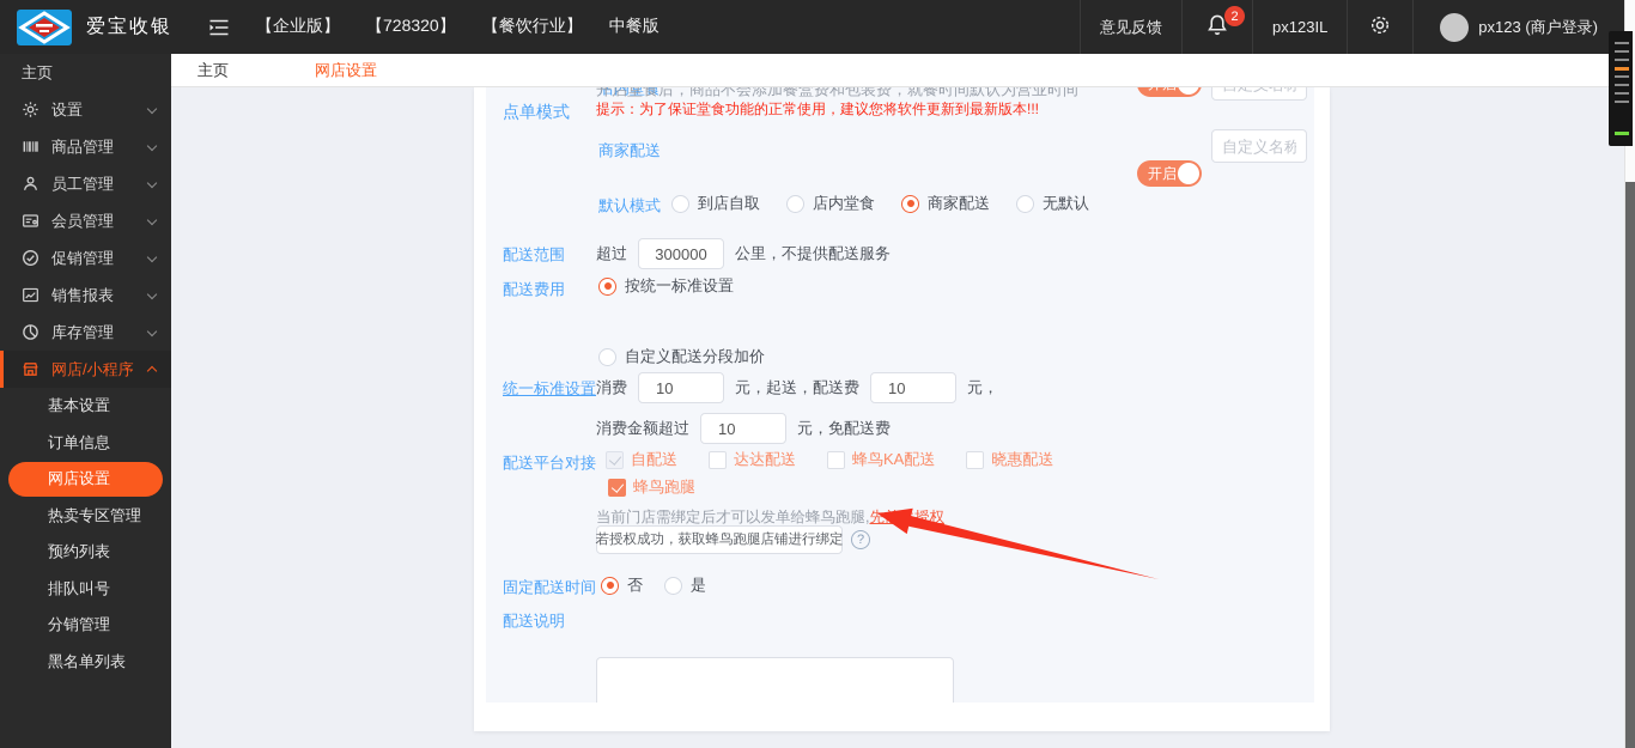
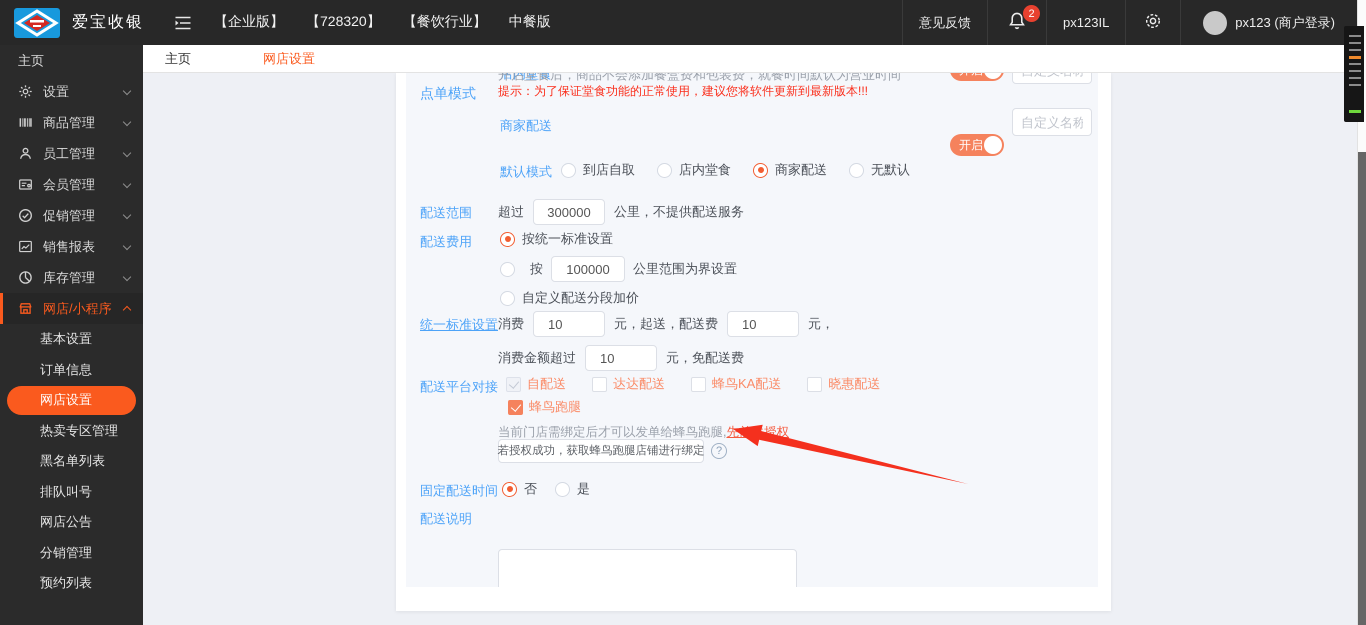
  爱宝收银
  【企业版】
  【728320】
  【餐饮行业】
  中餐版
  意见反馈
  2
  px123IL
  px123 (商户登录)
  主页
  设置
  商品管理
  员工管理
  会员管理
  促销管理
  销售报表
  库存管理
  网店/小程序
  基本设置
  订单信息
  网店设置
  热卖专区管理
- 预约列表
+ 黑名单列表
  排队叫号
+ 网店公告
  分销管理
- 黑名单列表
+ 预约列表
  主页
  网店设置
  店内堂食
  开启堂食后，商品不会添加餐盒费和包装费，就餐时间默认为营业时间
  提示：为了保证堂食功能的正常使用，建议您将软件更新到最新版本!!!
  点单模式
  商家配送
  开启
  自定义名称
  默认模式
  到店自取
  店内堂食
  商家配送
  无默认
  配送范围
  超过
  300000
  公里，不提供配送服务
  配送费用
  按统一标准设置
+ 按
+ 100000
+ 公里范围为界设置
  自定义配送分段加价
  统一标准设置
  消费
  10
  元，起送，配送费
  10
  元，
  消费金额超过
  10
  元，免配送费
  配送平台对接
  自配送
  达达配送
  蜂鸟KA配送
  晓惠配送
  蜂鸟跑腿
  当前门店需绑定后才可以发单给蜂鸟跑腿,先授权
  若授权成功，获取蜂鸟跑腿店铺进行绑定
  ?
  固定配送时间
  否
  是
  配送说明
